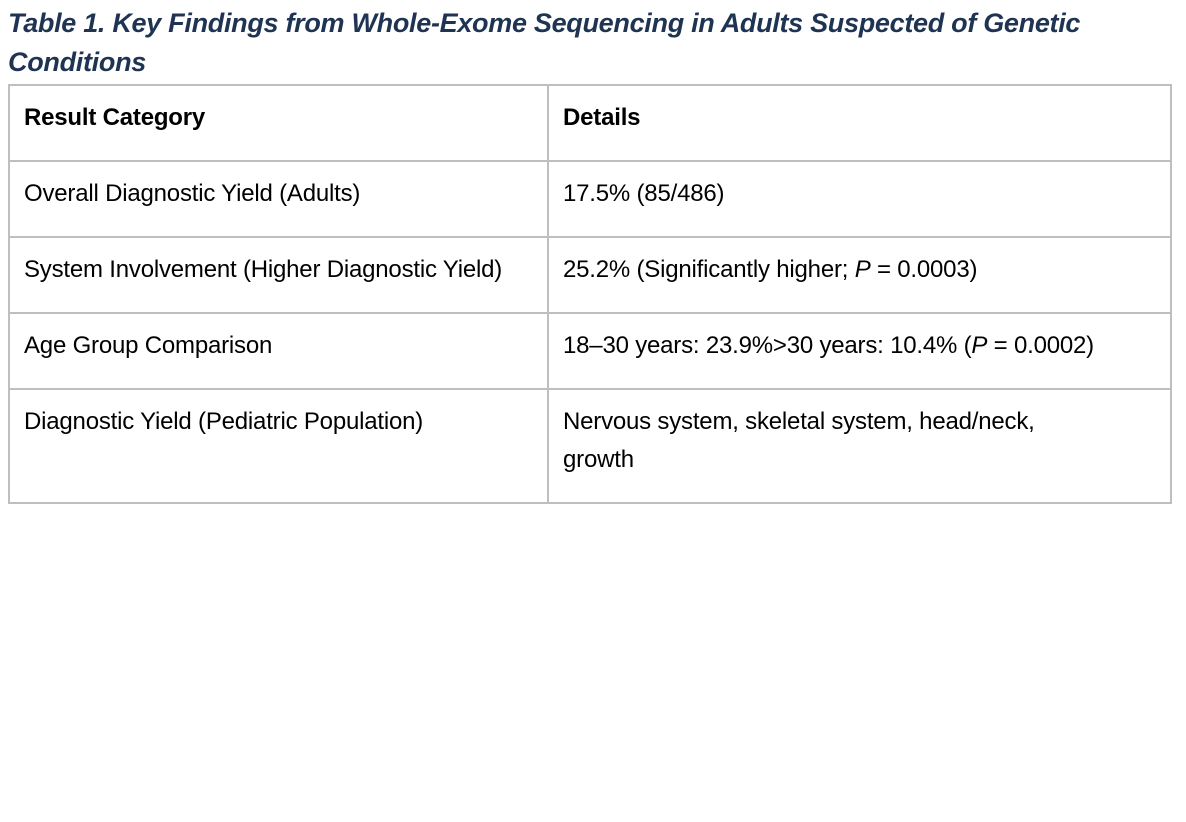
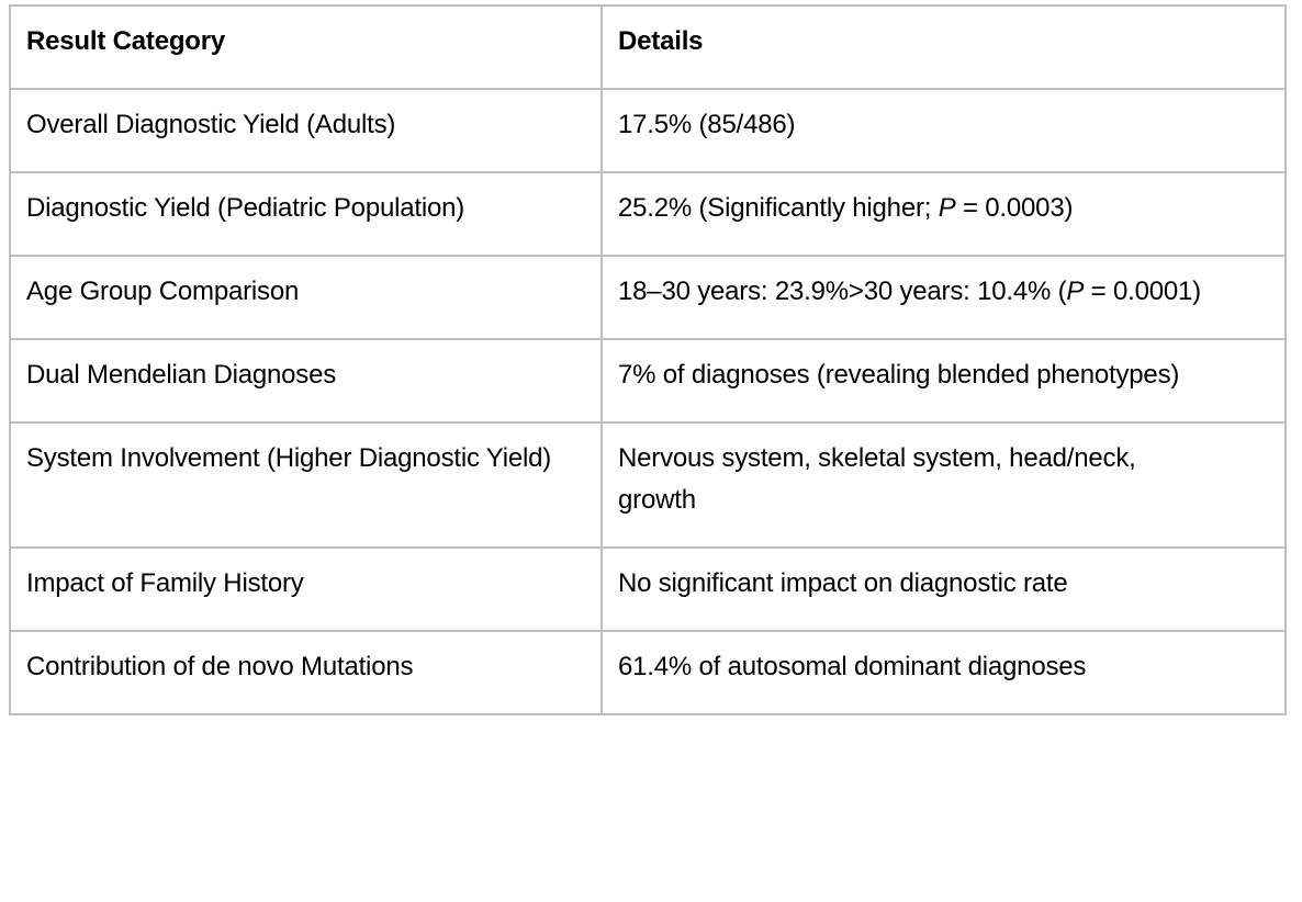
- Table 1. Key Findings from Whole-Exome Sequencing in Adults Suspected of Genetic Conditions
  Result Category	Details
  Overall Diagnostic Yield (Adults)	17.5% (85/486)
- System Involvement (Higher Diagnostic Yield)	25.2% (Significantly higher; P = 0.0003)
+ Diagnostic Yield (Pediatric Population)	25.2% (Significantly higher; P = 0.0003)
- Age Group Comparison	18–30 years: 23.9%>30 years: 10.4% (P = 0.0002)
+ Age Group Comparison	18–30 years: 23.9%>30 years: 10.4% (P = 0.0001)
+ Dual Mendelian Diagnoses	7% of diagnoses (revealing blended phenotypes)
- Diagnostic Yield (Pediatric Population)	Nervous system, skeletal system, head/neck, growth
+ System Involvement (Higher Diagnostic Yield)	Nervous system, skeletal system, head/neck, growth
+ Impact of Family History	No significant impact on diagnostic rate
+ Contribution of de novo Mutations	61.4% of autosomal dominant diagnoses
